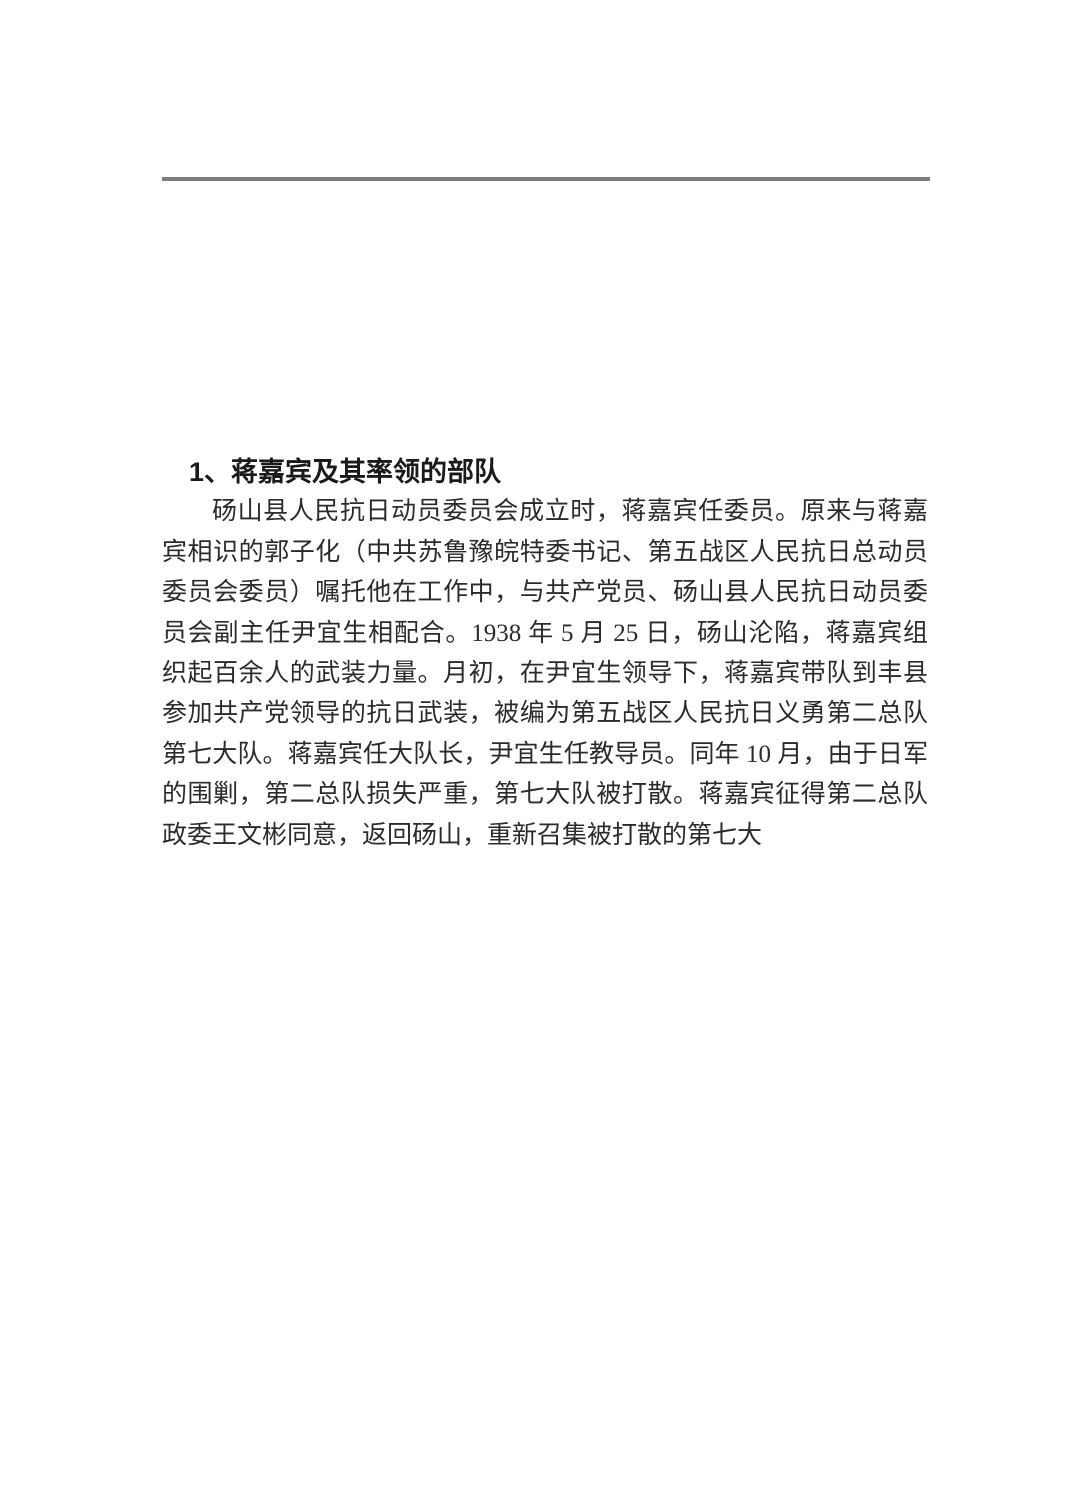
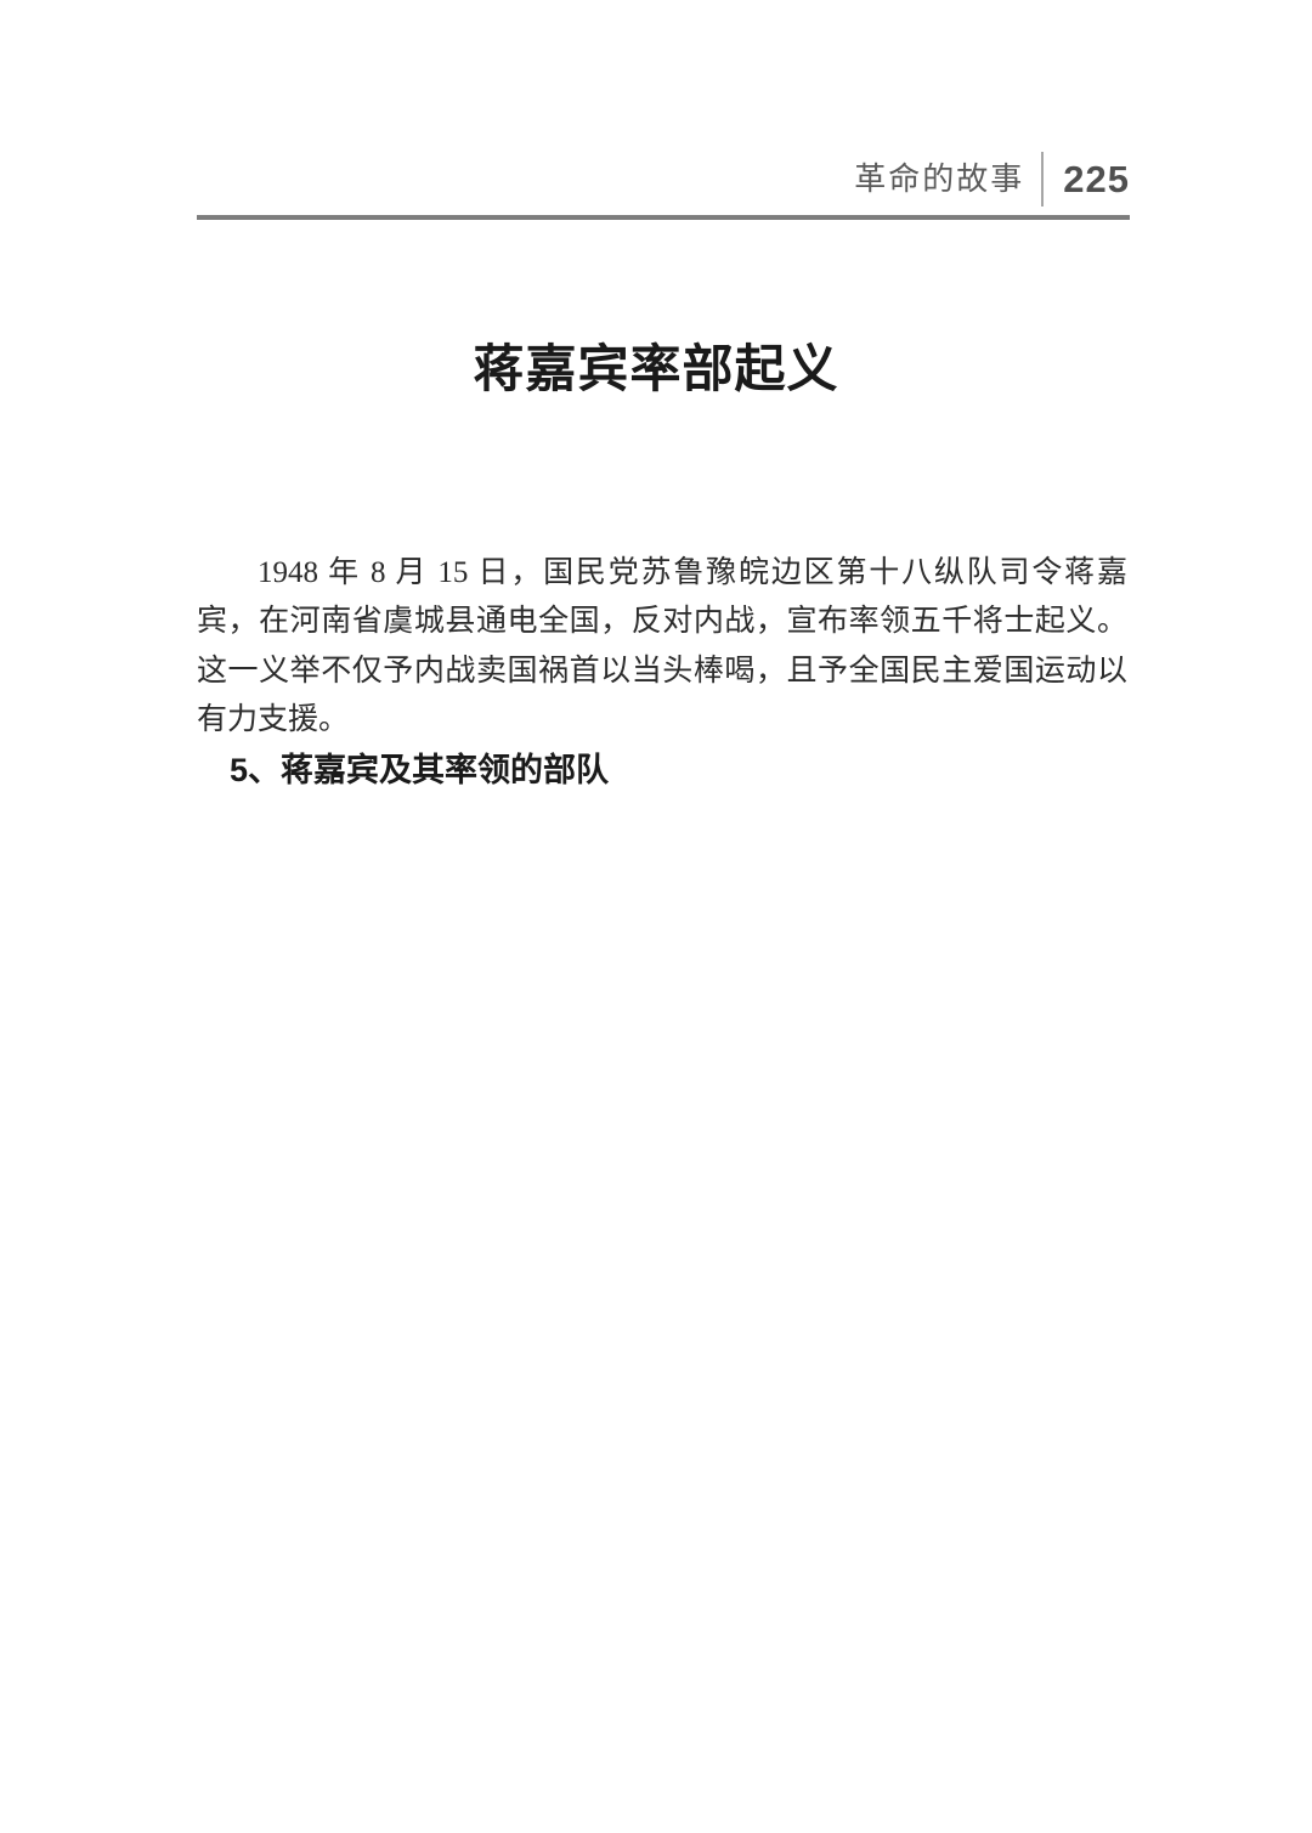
+ 革命的故事
+ 225
+ 蒋嘉宾率部起义
+ 1948 年 8 月 15 日，国民党苏鲁豫皖边区第十八纵队司令蒋嘉宾，在河南省虞城县通电全国，反对内战，宣布率领五千将士起义。这一义举不仅予内战卖国祸首以当头棒喝，且予全国民主爱国运动以有力支援。
- 1、蒋嘉宾及其率领的部队
+ 5、蒋嘉宾及其率领的部队
- 砀山县人民抗日动员委员会成立时，蒋嘉宾任委员。原来与蒋嘉宾相识的郭子化（中共苏鲁豫皖特委书记、第五战区人民抗日总动员委员会委员）嘱托他在工作中，与共产党员、砀山县人民抗日动员委员会副主任尹宜生相配合。1938 年 5 月 25 日，砀山沦陷，蒋嘉宾组织起百余人的武装力量。月初，在尹宜生领导下，蒋嘉宾带队到丰县参加共产党领导的抗日武装，被编为第五战区人民抗日义勇第二总队第七大队。蒋嘉宾任大队长，尹宜生任教导员。同年 10 月，由于日军的围剿，第二总队损失严重，第七大队被打散。蒋嘉宾征得第二总队政委王文彬同意，返回砀山，重新召集被打散的第七大
